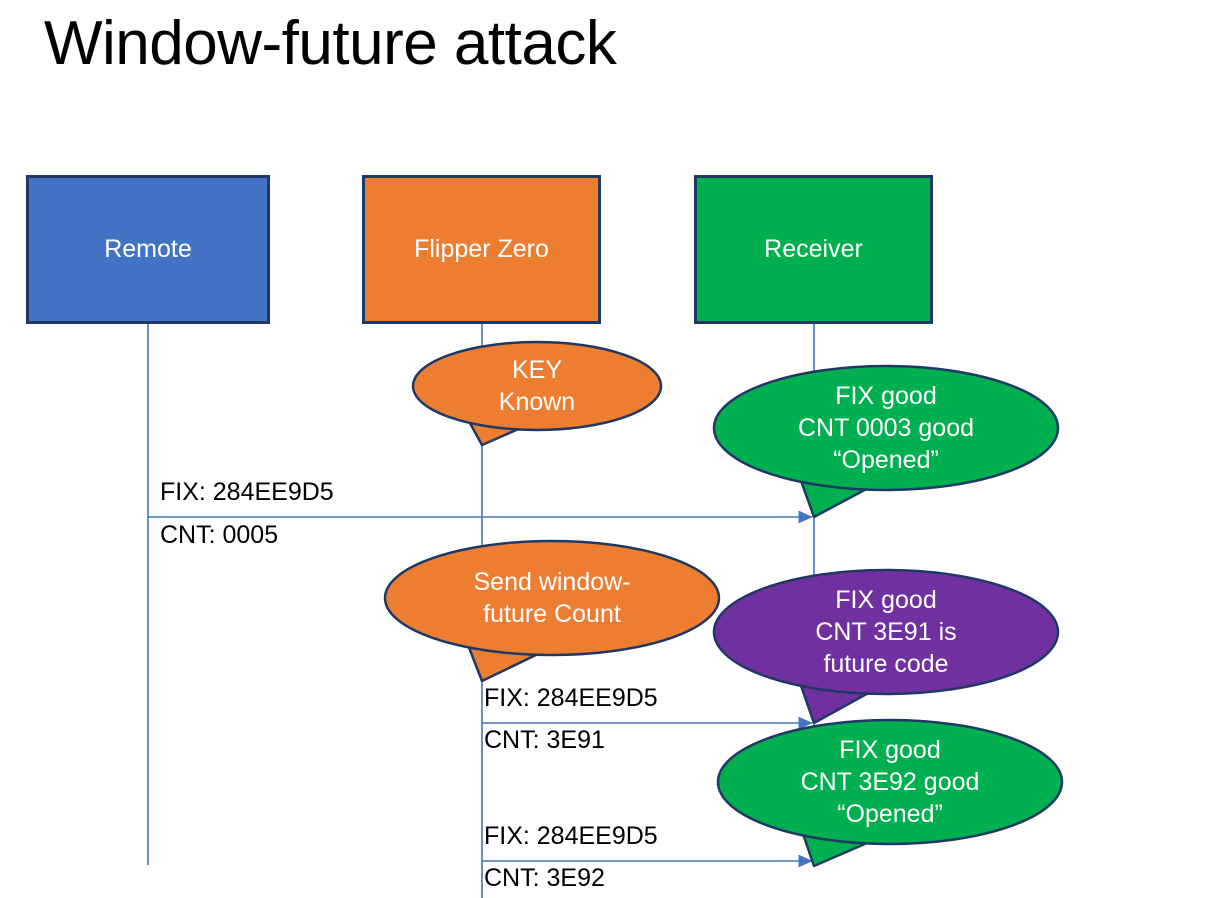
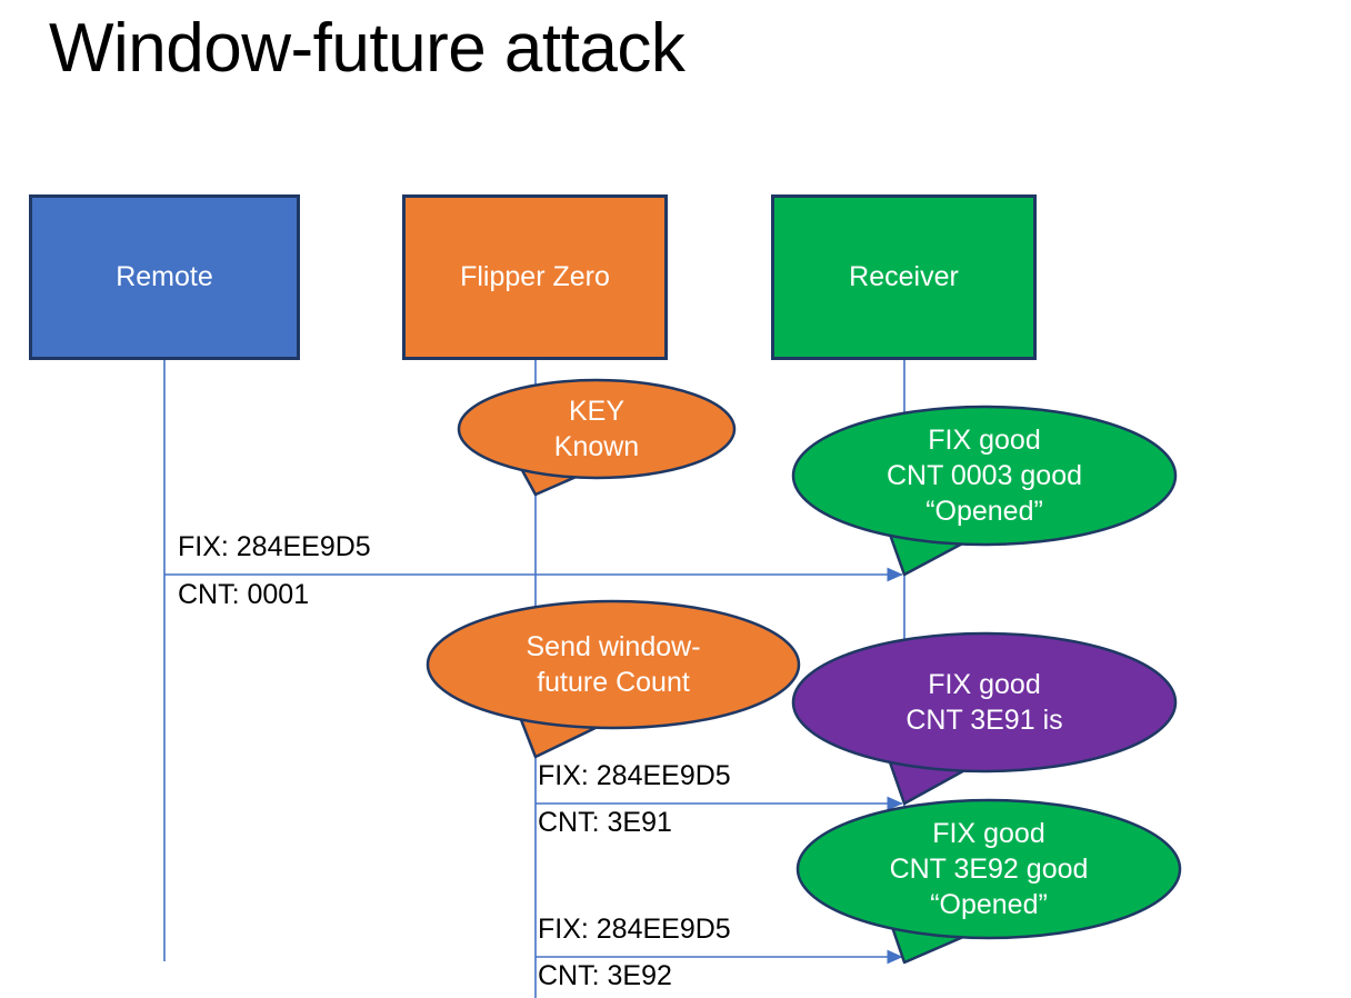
  Window-future attack
  Remote
  Flipper Zero
  Receiver
  KEY
  Known
  FIX good
  CNT 0003 good
  “Opened”
  Send window-
  future Count
  FIX good
  CNT 3E91 is
- future code
  FIX good
  CNT 3E92 good
  “Opened”
  FIX: 284EE9D5
- CNT: 0005
+ CNT: 0001
  FIX: 284EE9D5
  CNT: 3E91
  FIX: 284EE9D5
  CNT: 3E92
